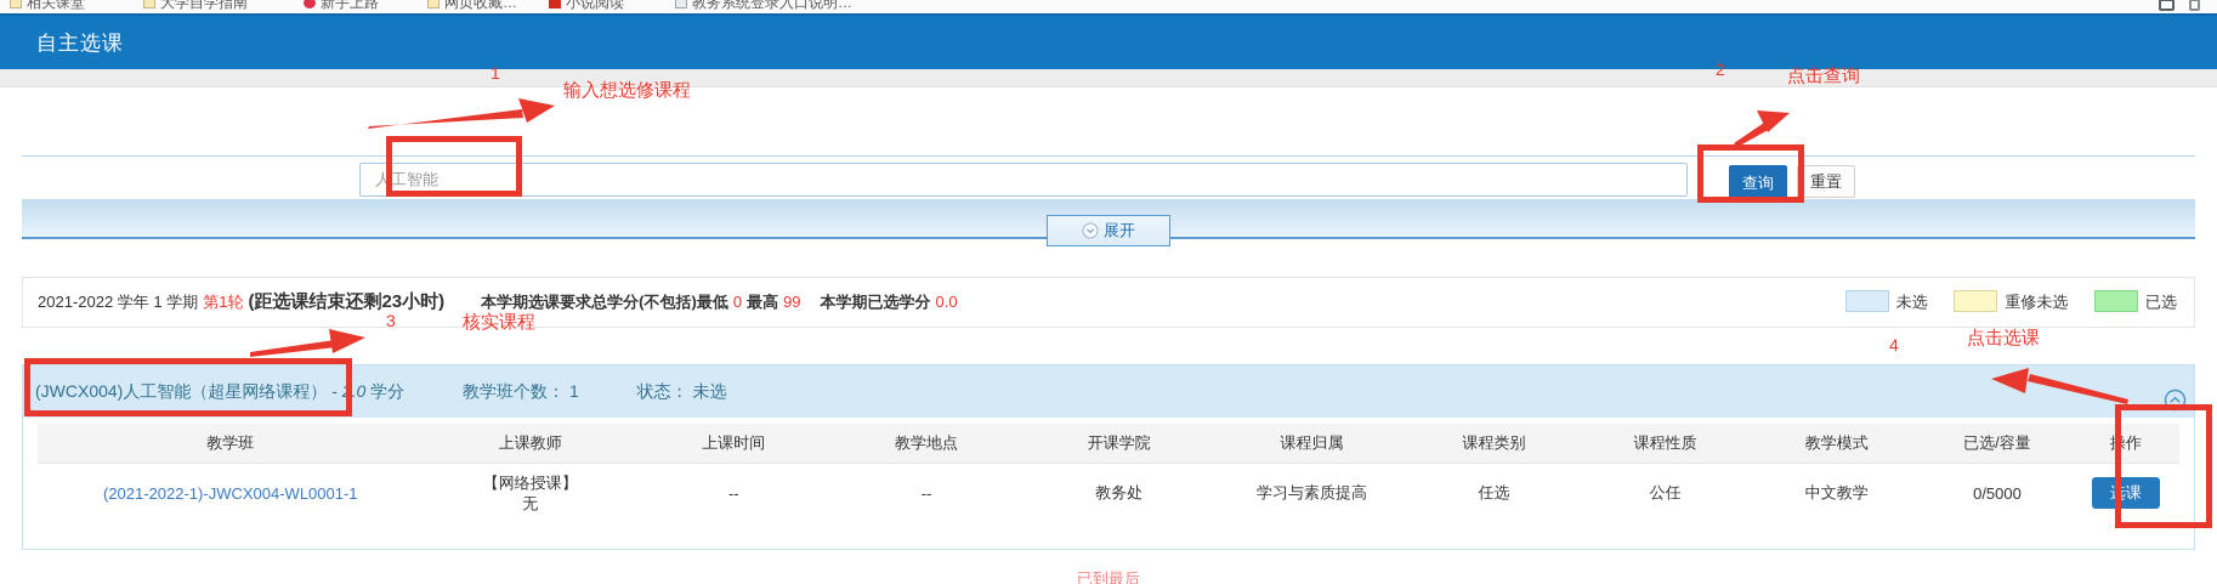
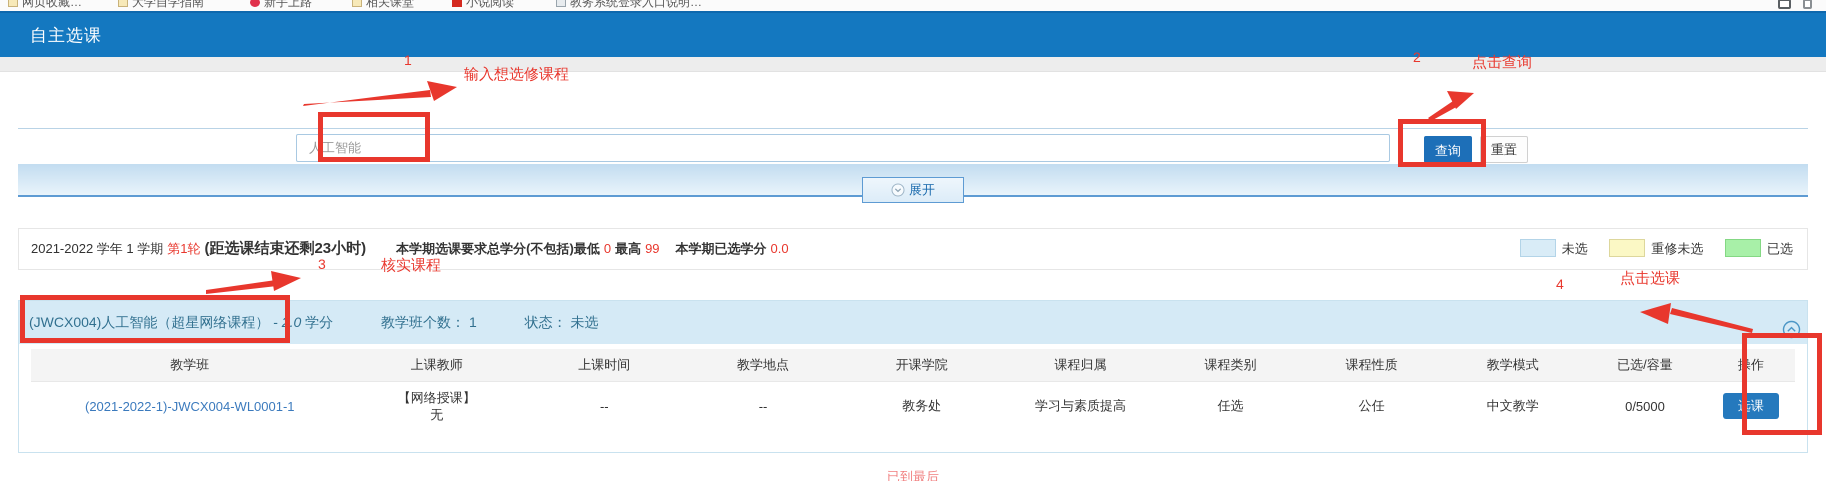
- 相关课堂
+ 网页收藏…
  大学自学指南
  新手上路
- 网页收藏…
+ 相关课堂
  小说阅读
  教务系统登录入口说明…
  自主选课
  人工智能
  查询
  重置
  展开
  2021-2022 学年 1 学期 第1轮 (距选课结束还剩23小时) 本学期选课要求总学分(不包括)最低 0 最高 99 本学期已选学分 0.0
  未选 重修未选 已选
  (JWCX004)人工智能（超星网络课程） - 2.0 学分 教学班个数： 1 状态： 未选
  教学班	上课教师	上课时间	教学地点	开课学院	课程归属	课程类别	课程性质	教学模式	已选/容量	操作
  (2021-2022-1)-JWCX004-WL0001-1	【网络授课】无	--	--	教务处	学习与素质提高	任选	公任	中文教学	0/5000	选课
  已到最后
  1
  输入想选修课程
  2
  点击查询
  3
  核实课程
  4
  点击选课
